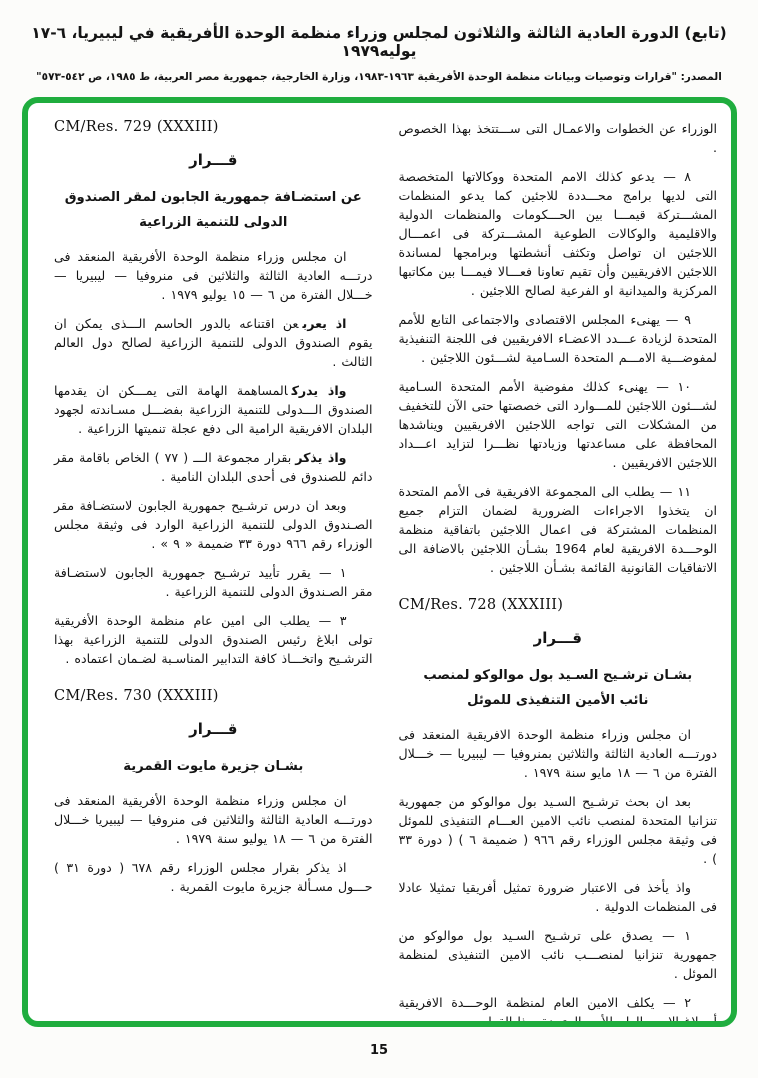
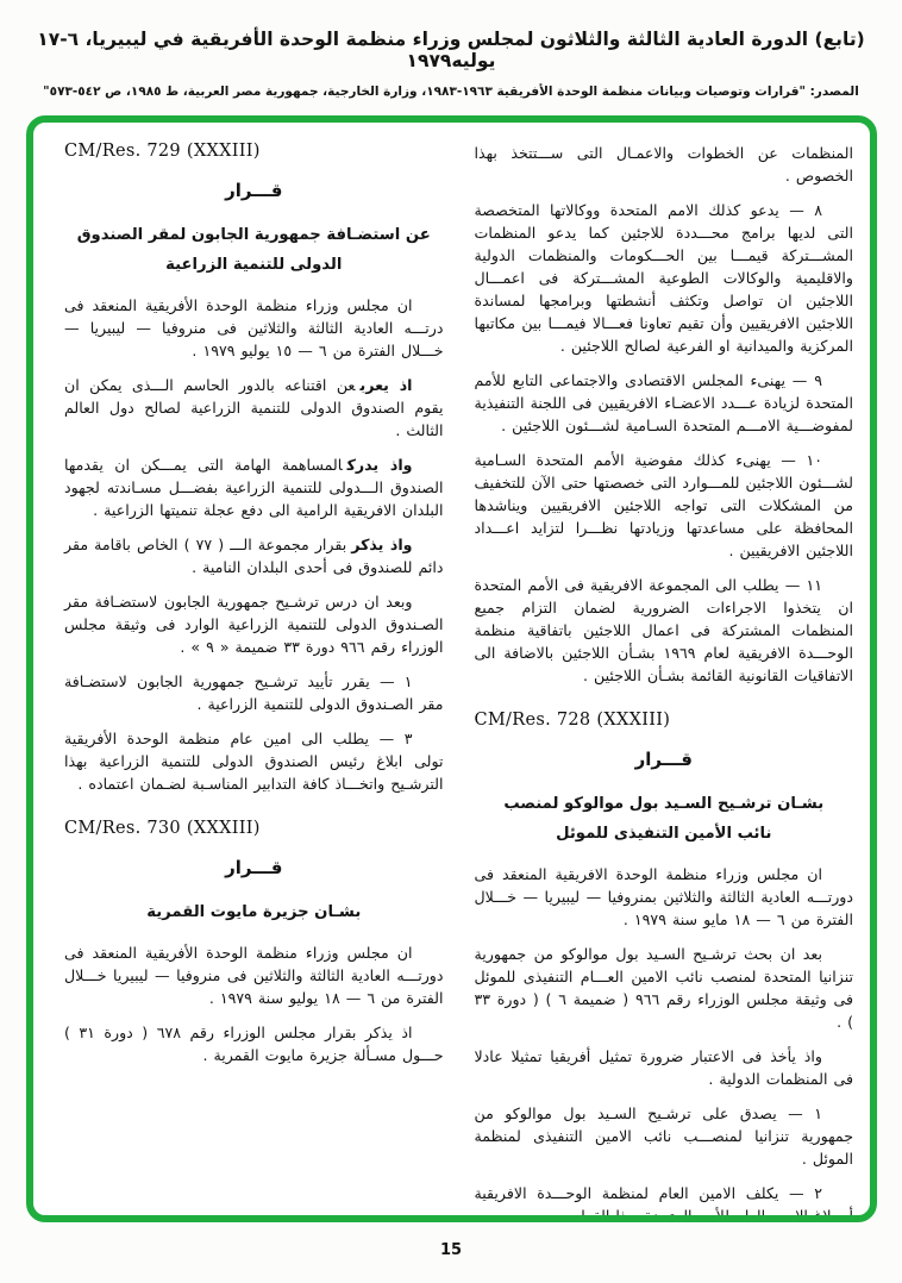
  (تابع) الدورة العادية الثالثة والثلاثون لمجلس وزراء منظمة الوحدة الأفريقية في ليبيريا، ٦-١٧ يوليه١٩٧٩
  المصدر: "قرارات وتوصيات وبيانات منظمة الوحدة الأفريقية ١٩٦٣-١٩٨٣، وزارة الخارجية، جمهورية مصر العربية، ط ١٩٨٥، ص ٥٤٢-٥٧٣"
- الوزراء عن الخطوات والاعمـال التى ســـتتخذ بهذا الخصوص .
+ المنظمات عن الخطوات والاعمـال التى ســـتتخذ بهذا الخصوص .
  ٨ — يدعو كذلك الامم المتحدة ووكالاتها المتخصصة التى لديها برامج محـــددة للاجئين كما يدعو المنظمات المشـــتركة قيمـــا بين الحـــكومات والمنظمات الدولية والاقليمية والوكالات الطوعية المشـــتركة فى اعمـــال اللاجئين ان تواصل وتكثف أنشطتها وبرامجها لمساندة اللاجئين الافريقيين وأن تقيم تعاونا فعـــالا فيمـــا بين مكاتبها المركزية والميدانية او الفرعية لصالح اللاجئين .
  ٩ — يهنىء المجلس الاقتصادى والاجتماعى التابع للأمم المتحدة لزيادة عـــدد الاعضـاء الافريقيين فى اللجنة التنفيذية لمفوضـــية الامـــم المتحدة السـامية لشـــئون اللاجئين .
  ١٠ — يهنىء كذلك مفوضية الأمم المتحدة السـامية لشـــئون اللاجئين للمـــوارد التى خصصتها حتى الآن للتخفيف من المشكلات التى تواجه اللاجئين الافريقيين ويناشدها المحافظة على مساعدتها وزيادتها نظـــرا لتزايد اعـــداد اللاجئين الافريقيين .
- ١١ — يطلب الى المجموعة الافريقية فى الأمم المتحدة ان يتخذوا الاجراءات الضرورية لضمان التزام جميع المنظمات المشتركة فى اعمال اللاجئين باتفاقية منظمة الوحـــدة الافريقية لعام 1964 بشـأن اللاجئين بالاضافة الى الاتفاقيات القانونية القائمة بشـأن اللاجئين .
+ ١١ — يطلب الى المجموعة الافريقية فى الأمم المتحدة ان يتخذوا الاجراءات الضرورية لضمان التزام جميع المنظمات المشتركة فى اعمال اللاجئين باتفاقية منظمة الوحـــدة الافريقية لعام ١٩٦٩ بشـأن اللاجئين بالاضافة الى الاتفاقيات القانونية القائمة بشـأن اللاجئين .
  CM/Res. 728 (XXXIII)
  قـــرار
  بشـان ترشـيح السـيد بول موالوكو لمنصب
  نائب الأمين التنفيذى للموئل
  ان مجلس وزراء منظمة الوحدة الافريقية المنعقد فى دورتـــه العادية الثالثة والثلاثين بمنروفيا — ليبيريا — خـــلال الفترة من ٦ — ١٨ مايو سنة ١٩٧٩ .
  بعد ان بحث ترشـيح السـيد بول موالوكو من جمهورية تنزانيا المتحدة لمنصب نائب الامين العـــام التنفيذى للموئل فى وثيقة مجلس الوزراء رقم ٩٦٦ ( ضميمة ٦ ) ( دورة ٣٣ ) .
  واذ يأخذ فى الاعتبار ضرورة تمثيل أفريقيا تمثيلا عادلا فى المنظمات الدولية .
  ١ — يصدق على ترشـيح السـيد بول موالوكو من جمهورية تنزانيا لمنصـــب نائب الامين التنفيذى لمنظمة الموئل .
  CM/Res. 729 (XXXIII)
  قـــرار
  عن استضـافة جمهورية الجابون لمقر الصندوق
  الدولى للتنمية الزراعية
  ان مجلس وزراء منظمة الوحدة الأفريقية المنعقد فى درتـــه العادية الثالثة والثلاثين فى منروفيا — ليبيريا — خـــلال الفترة من ٦ — ١٥ يوليو ١٩٧٩ .
  اذ يعربعن اقتناعه بالدور الحاسم الـــذى يمكن ان يقوم الصندوق الدولى للتنمية الزراعية لصالح دول العالم الثالث .
  واذ يدركالمساهمة الهامة التى يمـــكن ان يقدمها الصندوق الـــدولى للتنمية الزراعية بفضـــل مسـاندته لجهود البلدان الافريقية الرامية الى دفع عجلة تنميتها الزراعية .
  واذ يذكربقرار مجموعة الـــ ( ٧٧ ) الخاص باقامة مقر دائم للصندوق فى أحدى البلدان النامية .
  وبعد ان درس ترشـيح جمهورية الجابون لاستضـافة مقر الصـندوق الدولى للتنمية الزراعية الوارد فى وثيقة مجلس الوزراء رقم ٩٦٦ دورة ٣٣ ضميمة « ٩ » .
  ١ — يقرر تأييد ترشـيح جمهورية الجابون لاستضـافة مقر الصـندوق الدولى للتنمية الزراعية .
  ٣ — يطلب الى امين عام منظمة الوحدة الأفريقية تولى ابلاغ رئيس الصندوق الدولى للتنمية الزراعية بهذا الترشـيح واتخـــاذ كافة التدابير المناسـبة لضـمان اعتماده .
  CM/Res. 730 (XXXIII)
  قـــرار
  بشـان جزيرة مايوت القمرية
  ان مجلس وزراء منظمة الوحدة الأفريقية المنعقد فى دورتـــه العادية الثالثة والثلاثين فى منروفيا — ليبيريا خـــلال الفترة من ٦ — ١٨ يوليو سنة ١٩٧٩ .
  اذ يذكر بقرار مجلس الوزراء رقم ٦٧٨ ( دورة ٣١ ) حـــول مسـألة جزيرة مايوت القمرية .
  15
